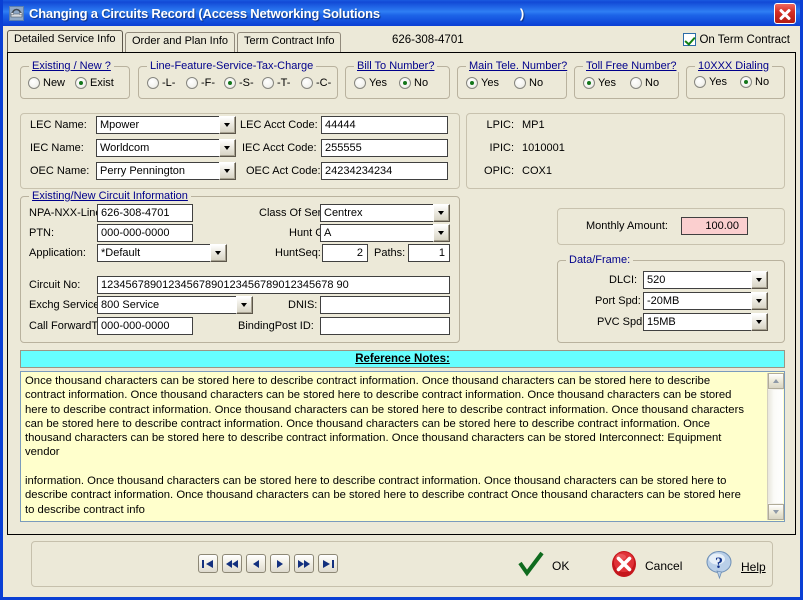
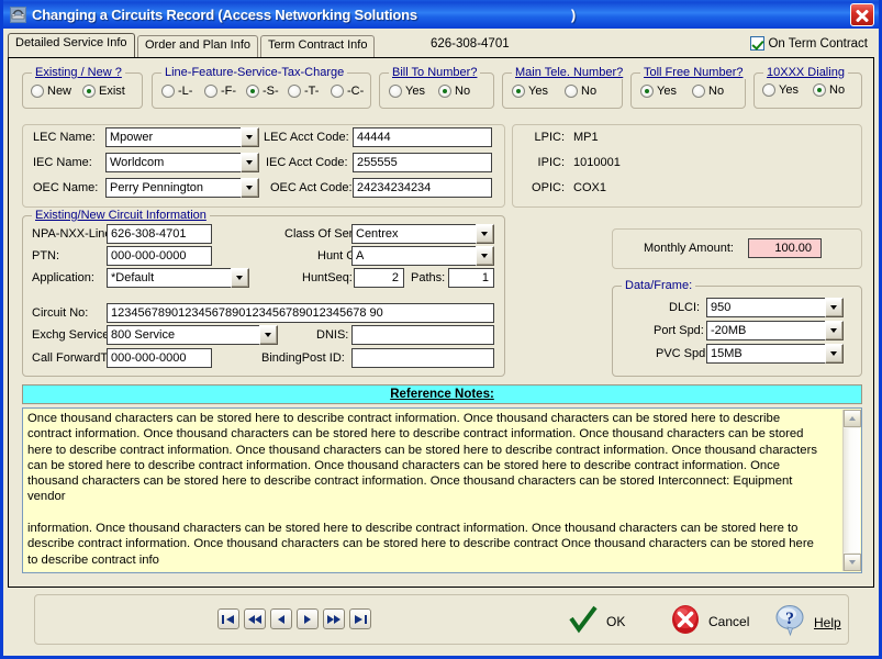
  Changing a Circuits Record (Access Networking Solutions
  )
  Detailed Service Info
  Order and Plan Info
  Term Contract Info
  626-308-4701
  On Term Contract
  Existing / New ?
  New
  Exist
  Line-Feature-Service-Tax-Charge
  -L-
  -F-
  -S-
  -T-
  -C-
  Bill To Number?
  Yes
  No
  Main Tele. Number?
  Yes
  No
  Toll Free Number?
  Yes
  No
  10XXX Dialing
  Yes
  No
  LEC Name:
  Mpower
  LEC Acct Code:
  44444
  IEC Name:
  Worldcom
  IEC Acct Code:
  255555
  OEC Name:
  Perry Pennington
  OEC Act Code:
  24234234234
  LPIC:
  MP1
  IPIC:
  1010001
  OPIC:
  COX1
  Existing/New Circuit Information
  NPA-NXX-Lin
  626-308-4701
  Centrex
  PTN:
  000-000-0000
  A
  Application:
  *Default
  HuntSeq:
  2
  Paths:
  1
  Circuit No:
  12345678901234567890123456789012345678 90
  Exchg Servic
  800 Service
  DNIS:
  Call ForwardT
  000-000-0000
  BindingPost ID:
  Monthly Amount:
  100.00
  Data/Frame:
  DLCI:
- 520
+ 950
  Port Spd:
  -20MB
  PVC Spd
  15MB
  Reference Notes:
  Once thousand characters can be stored here to describe contract information. Once thousand characters can be stored here to describe contract information. Once thousand characters can be stored here to describe contract information. Once thousand characters can be stored here to describe contract information. Once thousand characters can be stored here to describe contract information. Once thousand characters can be stored here to describe contract information. Once thousand characters can be stored here to describe contract information. Once thousand characters can be stored here to describe contract information. Once thousand characters can be stored Interconnect: Equipment vendor
  information. Once thousand characters can be stored here to describe contract information. Once thousand characters can be stored here to describe contract information. Once thousand characters can be stored here to describe contract Once thousand characters can be stored here to describe contract info
  OK
  Cancel
  ?
  Help
